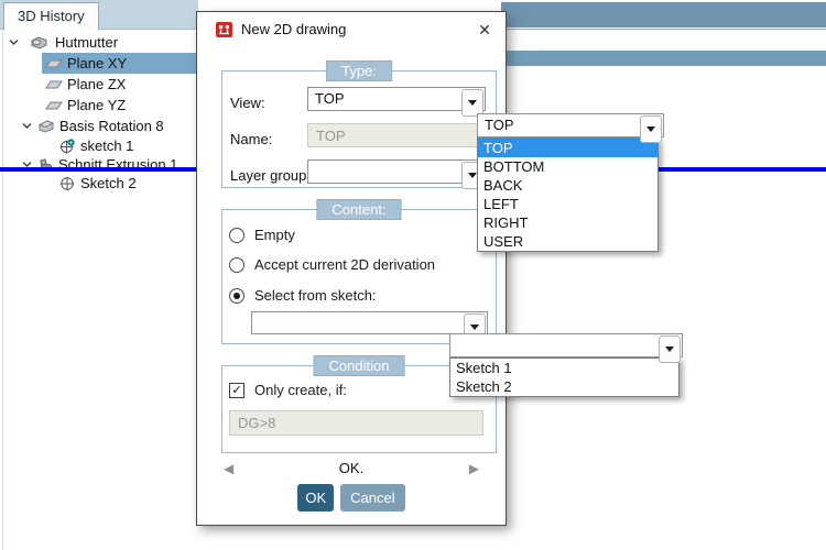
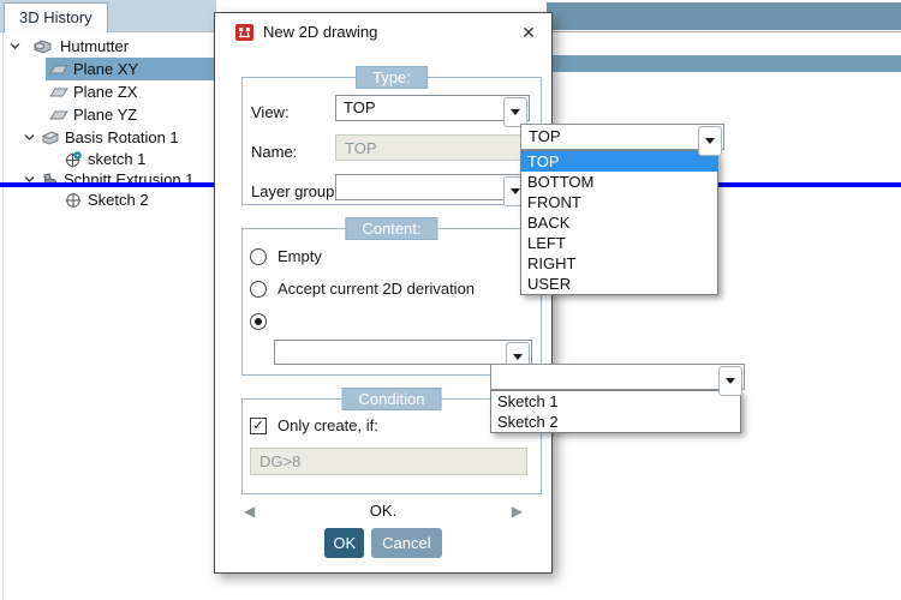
  3D History
  Hutmutter
  Plane XY
  Plane ZX
  Plane YZ
- Basis Rotation 8
+ Basis Rotation 1
  sketch 1
  Schnitt Extrusion 1
  Sketch 2
  New 2D drawing
  ✕
  Type:
  View:
  TOP
  Name:
  TOP
  Layer group
  Content:
  Empty
  Accept current 2D derivation
- Select from sketch:
  Condition
  ✓
  Only create, if:
  DG>8
  ◀
  OK.
  ▶
  OK
  Cancel
  TOP
  TOP
  BOTTOM
+ FRONT
  BACK
  LEFT
  RIGHT
  USER
  Sketch 1
  Sketch 2
